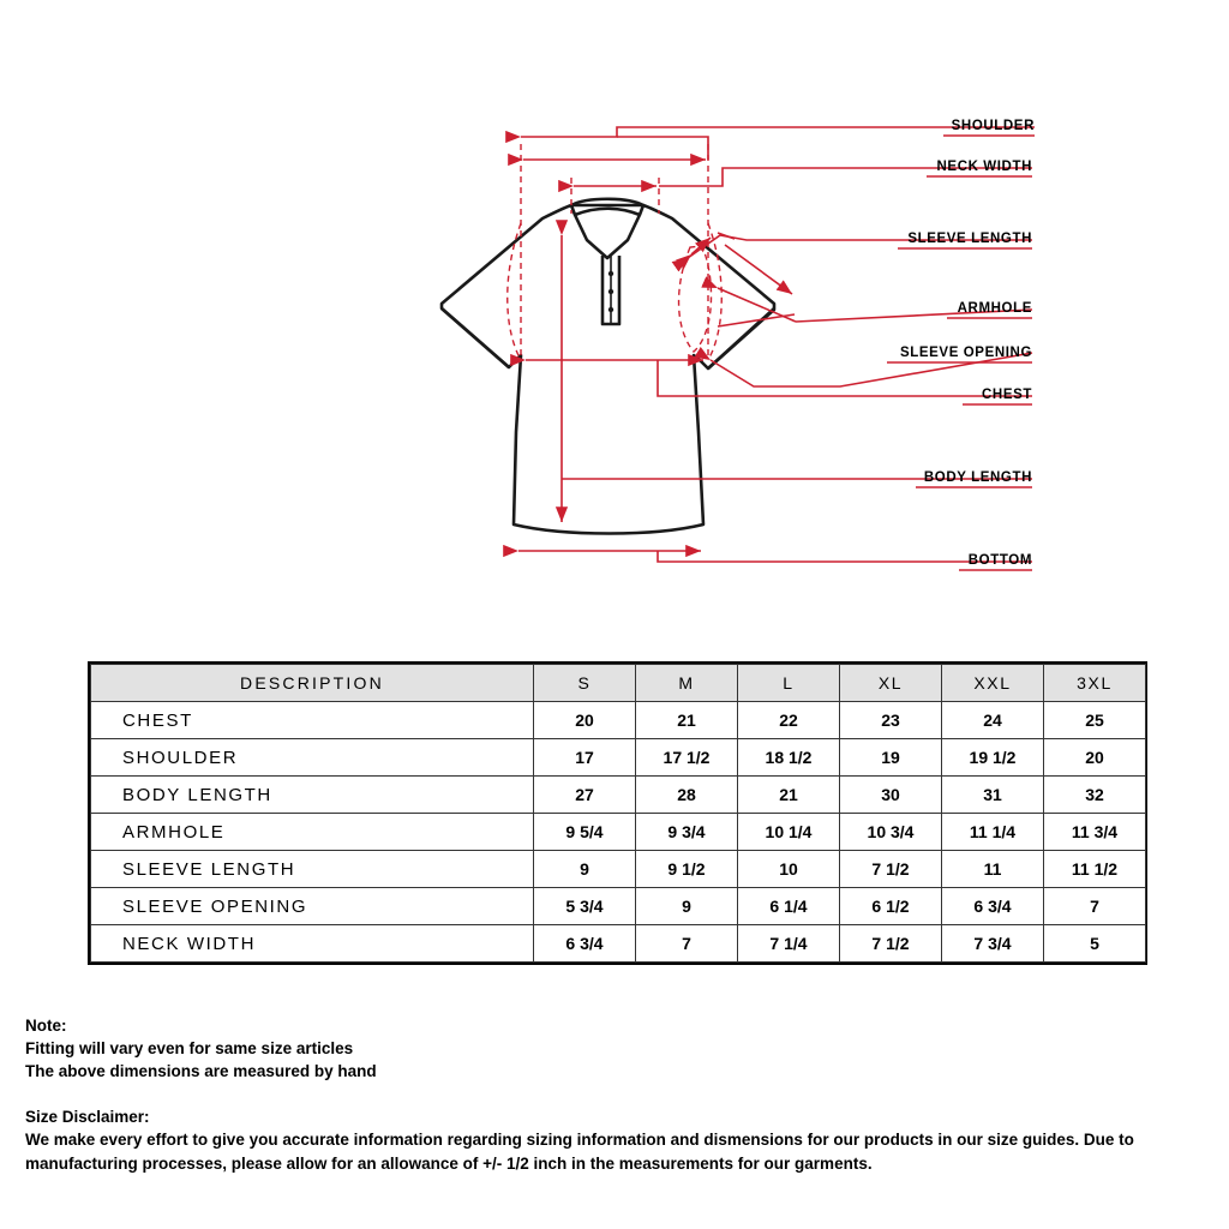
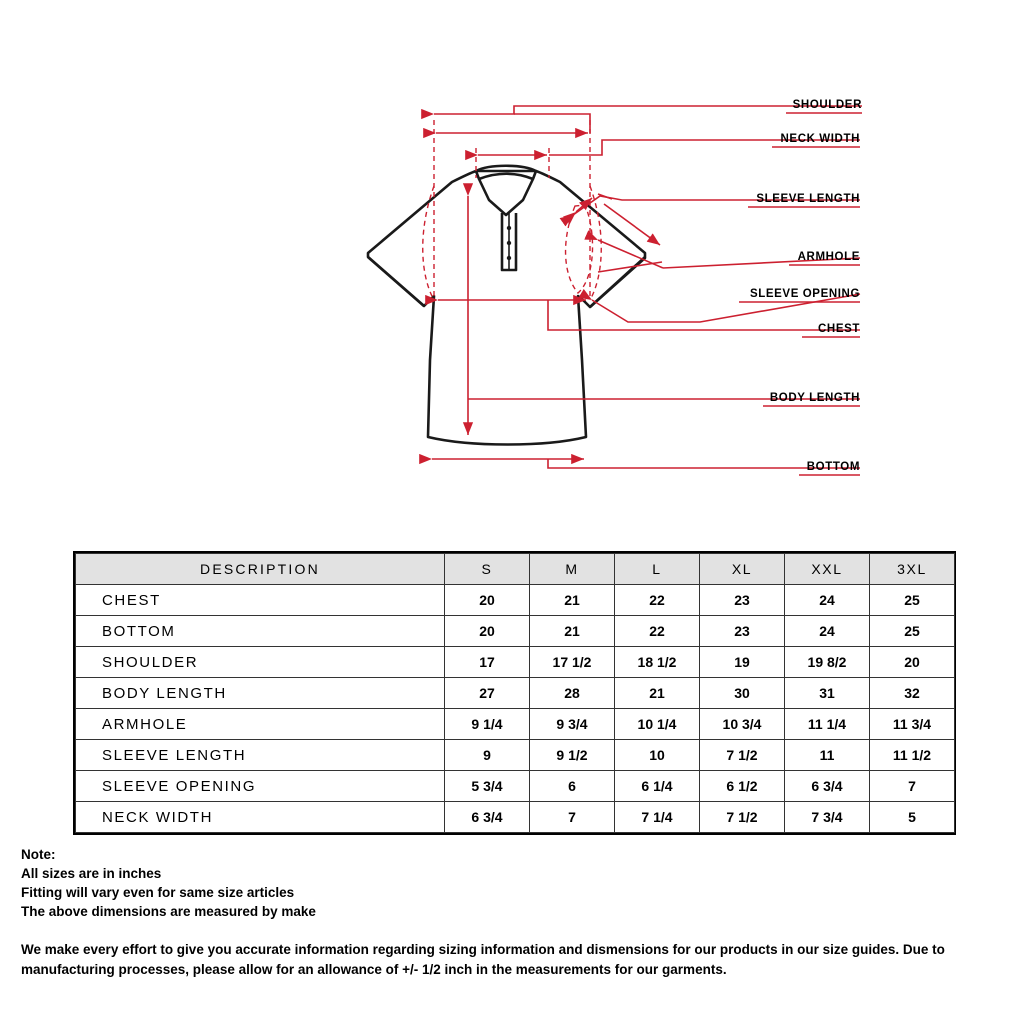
  SHOULDER
  NECK WIDTH
  SLEEVE LENGTH
  ARMHOLE
  SLEEVE OPENING
  CHEST
  BODY LENGTH
  BOTTOM
  DESCRIPTION	S	M	L	XL	XXL	3XL
  CHEST	20	21	22	23	24	25
+ BOTTOM	20	21	22	23	24	25
- SHOULDER	17	17 1/2	18 1/2	19	19 1/2	20
+ SHOULDER	17	17 1/2	18 1/2	19	19 8/2	20
  BODY LENGTH	27	28	21	30	31	32
- ARMHOLE	9 5/4	9 3/4	10 1/4	10 3/4	11 1/4	11 3/4
+ ARMHOLE	9 1/4	9 3/4	10 1/4	10 3/4	11 1/4	11 3/4
  SLEEVE LENGTH	9	9 1/2	10	7 1/2	11	11 1/2
- SLEEVE OPENING	5 3/4	9	6 1/4	6 1/2	6 3/4	7
+ SLEEVE OPENING	5 3/4	6	6 1/4	6 1/2	6 3/4	7
  NECK WIDTH	6 3/4	7	7 1/4	7 1/2	7 3/4	5
  Note:
+ All sizes are in inches
  Fitting will vary even for same size articles
- The above dimensions are measured by hand
+ The above dimensions are measured by make
- Size Disclaimer:
  We make every effort to give you accurate information regarding sizing information and dismensions for our products in our size guides. Due to manufacturing processes, please allow for an allowance of +/- 1/2 inch in the measurements for our garments.
